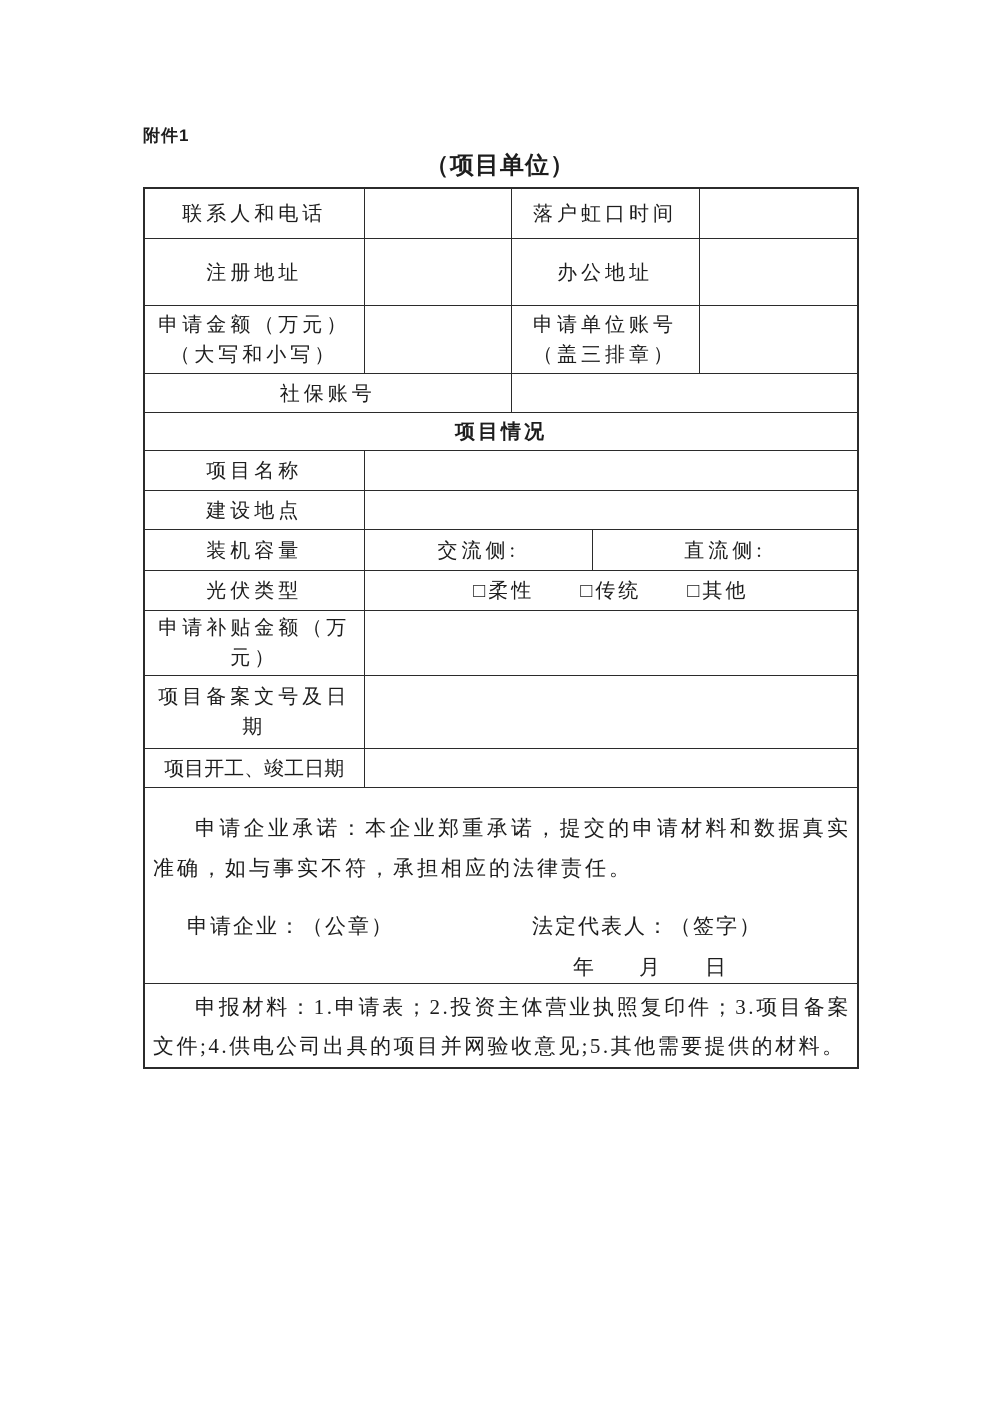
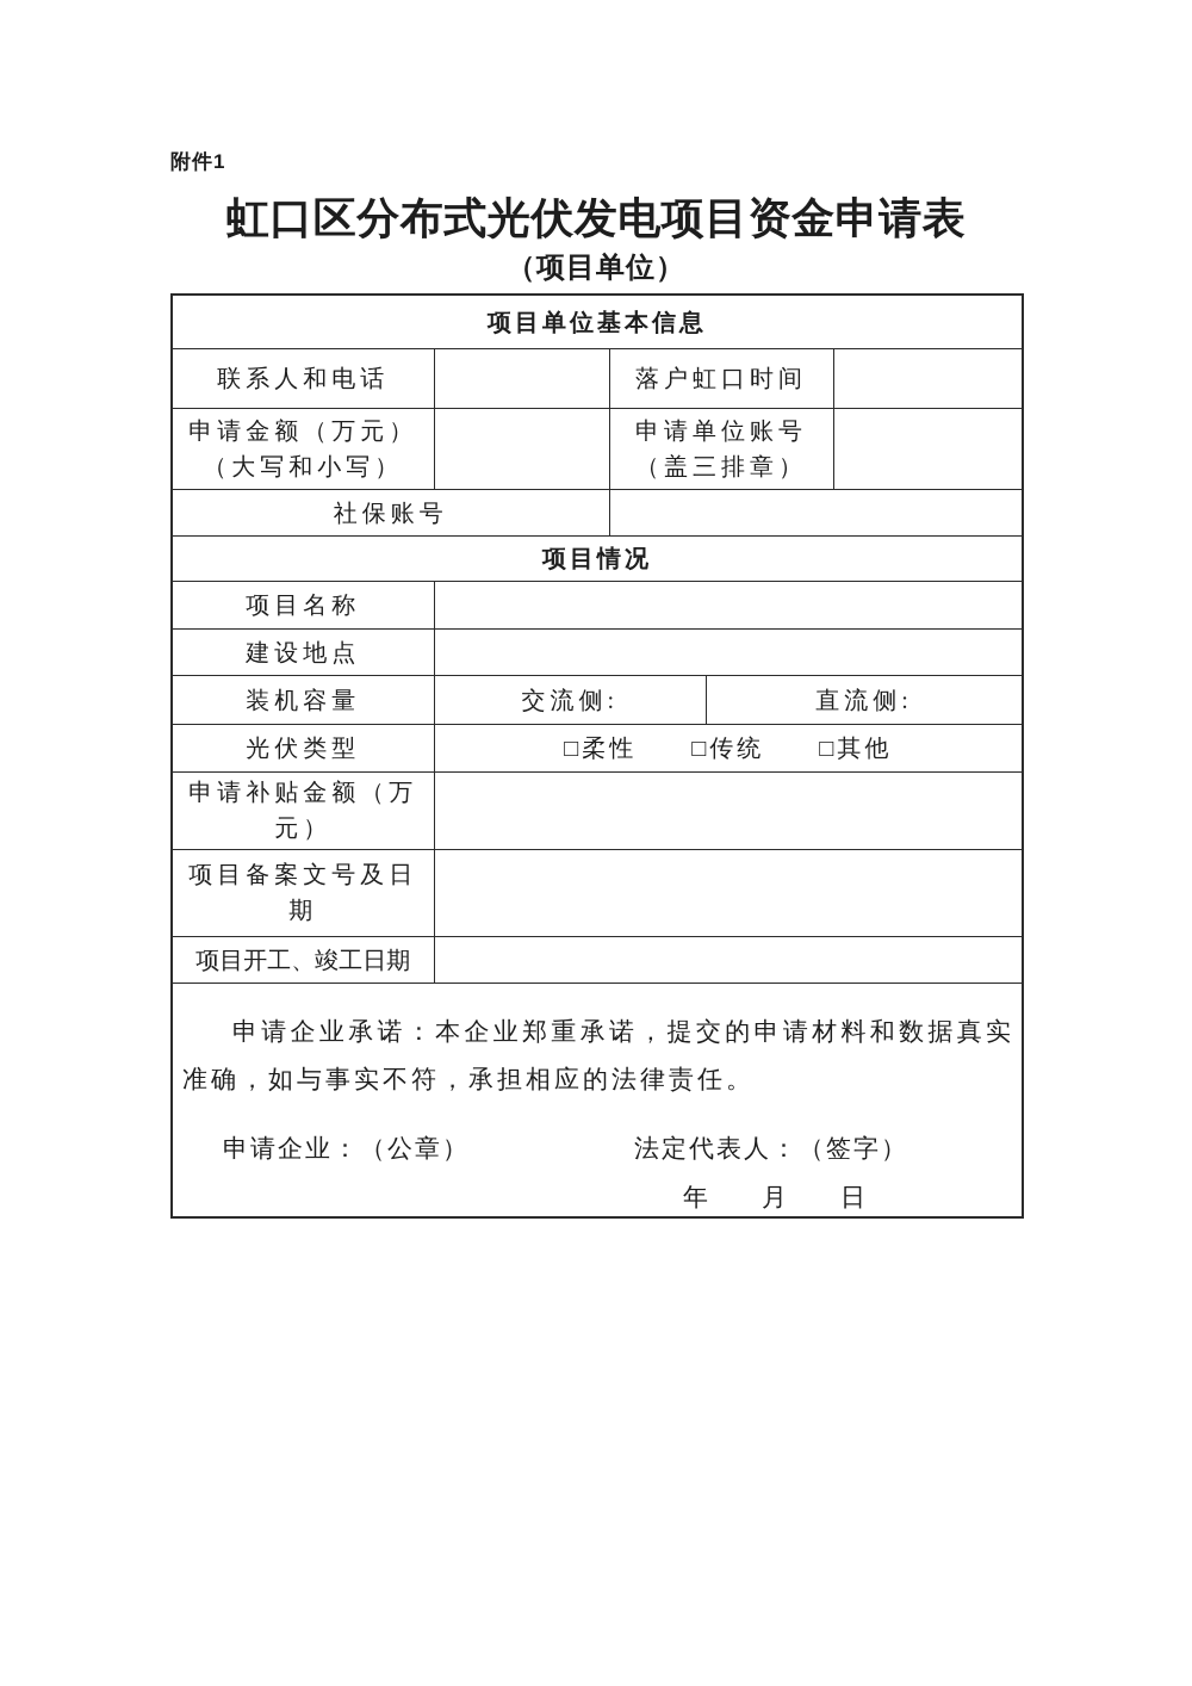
  附件1
+ 虹口区分布式光伏发电项目资金申请表
  （项目单位）
+ 项目单位基本信息
  联系人和电话		落户虹口时间
- 注册地址		办公地址
  申请金额（万元） （大写和小写）		申请单位账号 （盖三排章）
  社保账号
  项目情况
  项目名称
  建设地点
  装机容量	交流侧: 直流侧:
  光伏类型	□柔性 □传统 □其他
  申请补贴金额（万 元）
  项目备案文号及日 期
  项目开工、竣工日期
  申请企业承诺：本企业郑重承诺，提交的申请材料和数据真实准确，如与事实不符，承担相应的法律责任。 申请企业：（公章） 法定代表人：（签字） 年 月 日
- 申报材料：1.申请表；2.投资主体营业执照复印件；3.项目备案文件;4.供电公司出具的项目并网验收意见;5.其他需要提供的材料。
